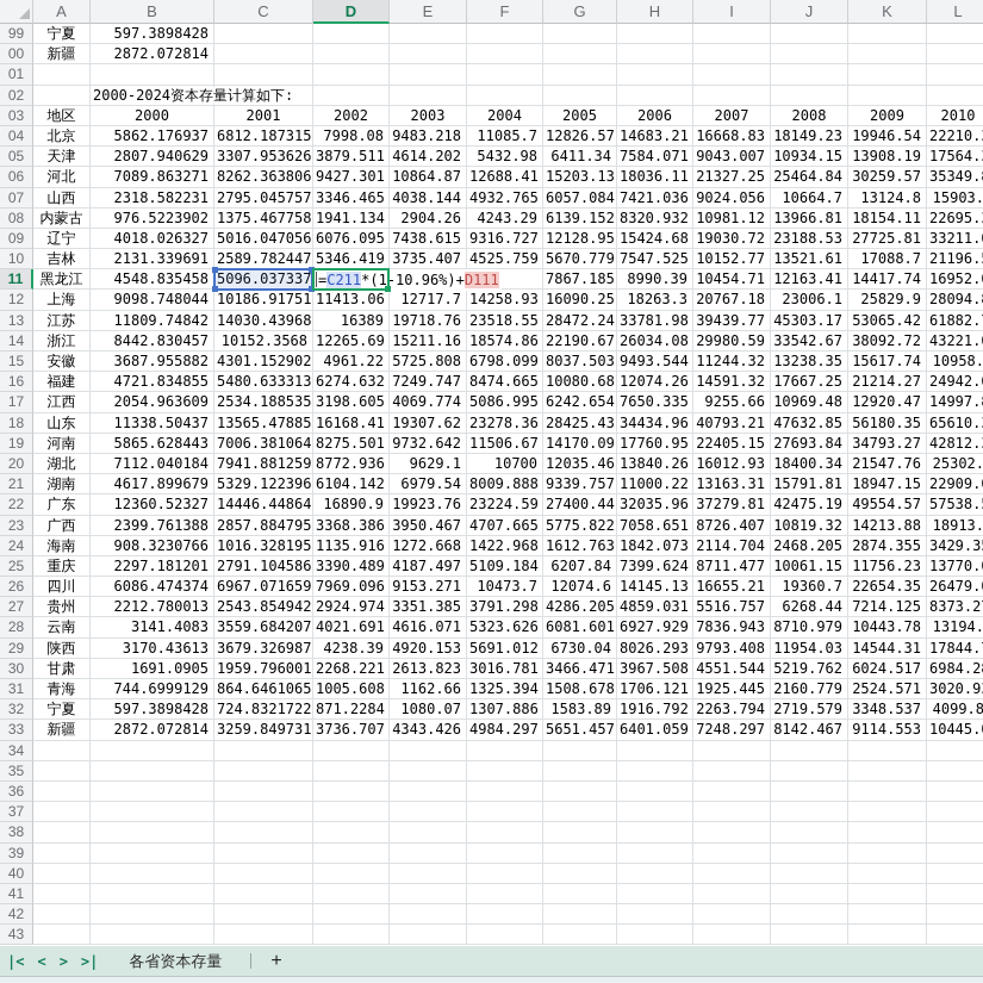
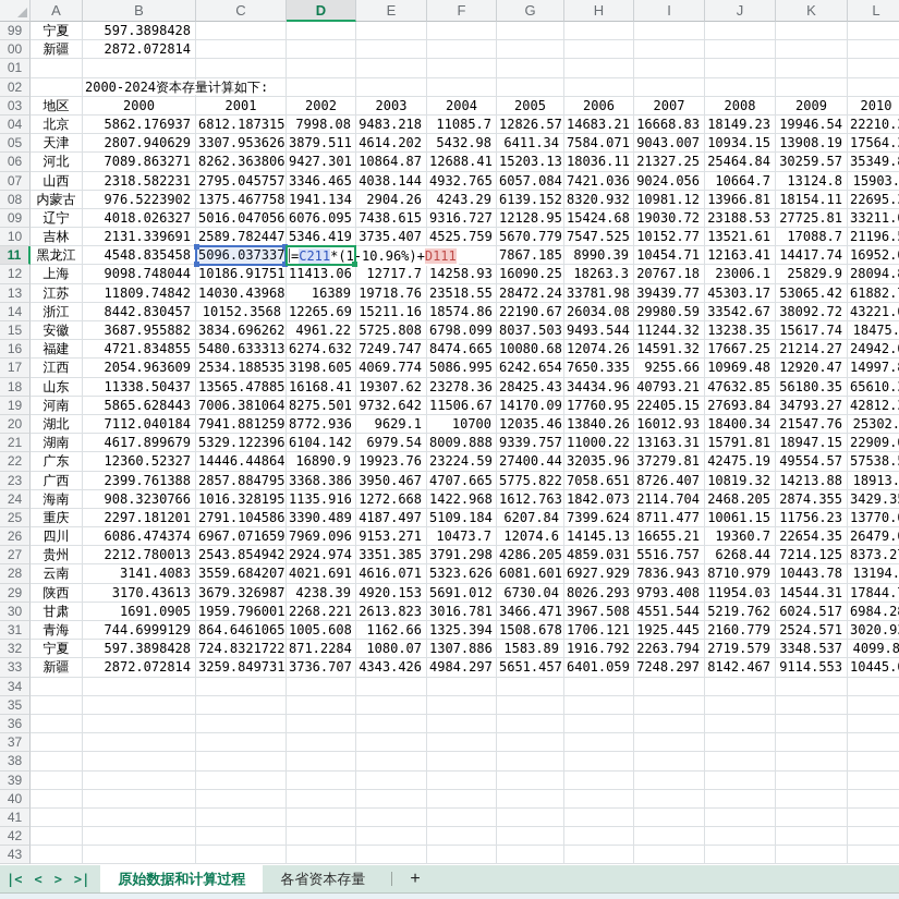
  A
  B
  C
  D
  E
  F
  G
  H
  I
  J
  K
  L
  99
  宁夏
  597.3898428
  00
  新疆
  2872.072814
  01
  02
  2000-2024资本存量计算如下:
  03
  地区
  2000
  2001
  2002
  2003
  2004
  2005
  2006
  2007
  2008
  2009
  2010
  04
  北京
  5862.176937
  6812.187315
  7998.08
  9483.218
  11085.7
  12826.57
  14683.21
  16668.83
  18149.23
  19946.54
  22210.
  05
  天津
  2807.940629
  3307.953626
  3879.511
  4614.202
  5432.98
  6411.34
  7584.071
  9043.007
  10934.15
  13908.19
  17564.
  06
  河北
  7089.863271
  8262.363806
  9427.301
  10864.87
  12688.41
  15203.13
  18036.11
  21327.25
  25464.84
  30259.57
  35349.
  07
  山西
  2318.582231
  2795.045757
  3346.465
  4038.144
  4932.765
  6057.084
  7421.036
  9024.056
  10664.7
  13124.8
  15903.
  08
  内蒙古
  976.5223902
  1375.467758
  1941.134
  2904.26
  4243.29
  6139.152
  8320.932
  10981.12
  13966.81
  18154.11
  22695.
  09
  辽宁
  4018.026327
  5016.047056
  6076.095
  7438.615
  9316.727
  12128.95
  15424.68
  19030.72
  23188.53
  27725.81
  33211.
  10
  吉林
  2131.339691
  2589.782447
  5346.419
  3735.407
  4525.759
  5670.779
  7547.525
  10152.77
  13521.61
  17088.7
  21196.
  11
  黑龙江
  4548.835458
  5096.037337
  7867.185
  8990.39
  10454.71
  12163.41
  14417.74
  16952.
  12
  上海
  9098.748044
  10186.91751
  11413.06
  12717.7
  14258.93
  16090.25
  18263.3
  20767.18
  23006.1
  25829.9
  28094.
  13
  江苏
  11809.74842
  14030.43968
  16389
  19718.76
  23518.55
  28472.24
  33781.98
  39439.77
  45303.17
  53065.42
  61882.
  14
  浙江
  8442.830457
  10152.3568
  12265.69
  15211.16
  18574.86
  22190.67
  26034.08
  29980.59
  33542.67
  38092.72
  43221.
  15
  安徽
  3687.955882
- 4301.152902
+ 3834.696262
  4961.22
  5725.808
  6798.099
  8037.503
  9493.544
  11244.32
  13238.35
  15617.74
- 10958.
+ 18475.
  16
  福建
  4721.834855
  5480.633313
  6274.632
  7249.747
  8474.665
  10080.68
  12074.26
  14591.32
  17667.25
  21214.27
  24942.
  17
  江西
  2054.963609
  2534.188535
  3198.605
  4069.774
  5086.995
  6242.654
  7650.335
  9255.66
  10969.48
  12920.47
  14997.
  18
  山东
  11338.50437
  13565.47885
  16168.41
  19307.62
  23278.36
  28425.43
  34434.96
  40793.21
  47632.85
  56180.35
  65610.
  19
  河南
  5865.628443
  7006.381064
  8275.501
  9732.642
  11506.67
  14170.09
  17760.95
  22405.15
  27693.84
  34793.27
  42812.
  20
  湖北
  7112.040184
  7941.881259
  8772.936
  9629.1
  10700
  12035.46
  13840.26
  16012.93
  18400.34
  21547.76
  25302.
  21
  湖南
  4617.899679
  5329.122396
  6104.142
  6979.54
  8009.888
  9339.757
  11000.22
  13163.31
  15791.81
  18947.15
  22909.
  22
  广东
  12360.52327
  14446.44864
  16890.9
  19923.76
  23224.59
  27400.44
  32035.96
  37279.81
  42475.19
  49554.57
  57538.
  23
  广西
  2399.761388
  2857.884795
  3368.386
  3950.467
  4707.665
  5775.822
  7058.651
  8726.407
  10819.32
  14213.88
  18913.
  24
  海南
  908.3230766
  1016.328195
  1135.916
  1272.668
  1422.968
  1612.763
  1842.073
  2114.704
  2468.205
  2874.355
  3429.3
  25
  重庆
  2297.181201
  2791.104586
  3390.489
  4187.497
  5109.184
  6207.84
  7399.624
  8711.477
  10061.15
  11756.23
  13770.
  26
  四川
  6086.474374
  6967.071659
  7969.096
  9153.271
  10473.7
  12074.6
  14145.13
  16655.21
  19360.7
  22654.35
  26479.
  27
  贵州
  2212.780013
  2543.854942
  2924.974
  3351.385
  3791.298
  4286.205
  4859.031
  5516.757
  6268.44
  7214.125
  8373.2
  28
  云南
  3141.4083
  3559.684207
  4021.691
  4616.071
  5323.626
  6081.601
  6927.929
  7836.943
  8710.979
  10443.78
  13194.
  29
  陕西
  3170.43613
  3679.326987
  4238.39
  4920.153
  5691.012
  6730.04
  8026.293
  9793.408
  11954.03
  14544.31
  17844.
  30
  甘肃
  1691.0905
  1959.796001
  2268.221
  2613.823
  3016.781
  3466.471
  3967.508
  4551.544
  5219.762
  6024.517
  6984.2
  31
  青海
  744.6999129
  864.6461065
  1005.608
  1162.66
  1325.394
  1508.678
  1706.121
  1925.445
  2160.779
  2524.571
  3020.9
  32
  宁夏
  597.3898428
  724.8321722
  871.2284
  1080.07
  1307.886
  1583.89
  1916.792
  2263.794
  2719.579
  3348.537
  4099.8
  33
  新疆
  2872.072814
  3259.849731
  3736.707
  4343.426
  4984.297
  5651.457
  6401.059
  7248.297
  8142.467
  9114.553
  10445.
  34
  35
  36
  37
  38
  39
  40
  41
  42
  43
  =
  C211
  *(1-10.96%)+
  D111
  |<
  <
  >
  >|
+ 原始数据和计算过程
  各省资本存量
  +
